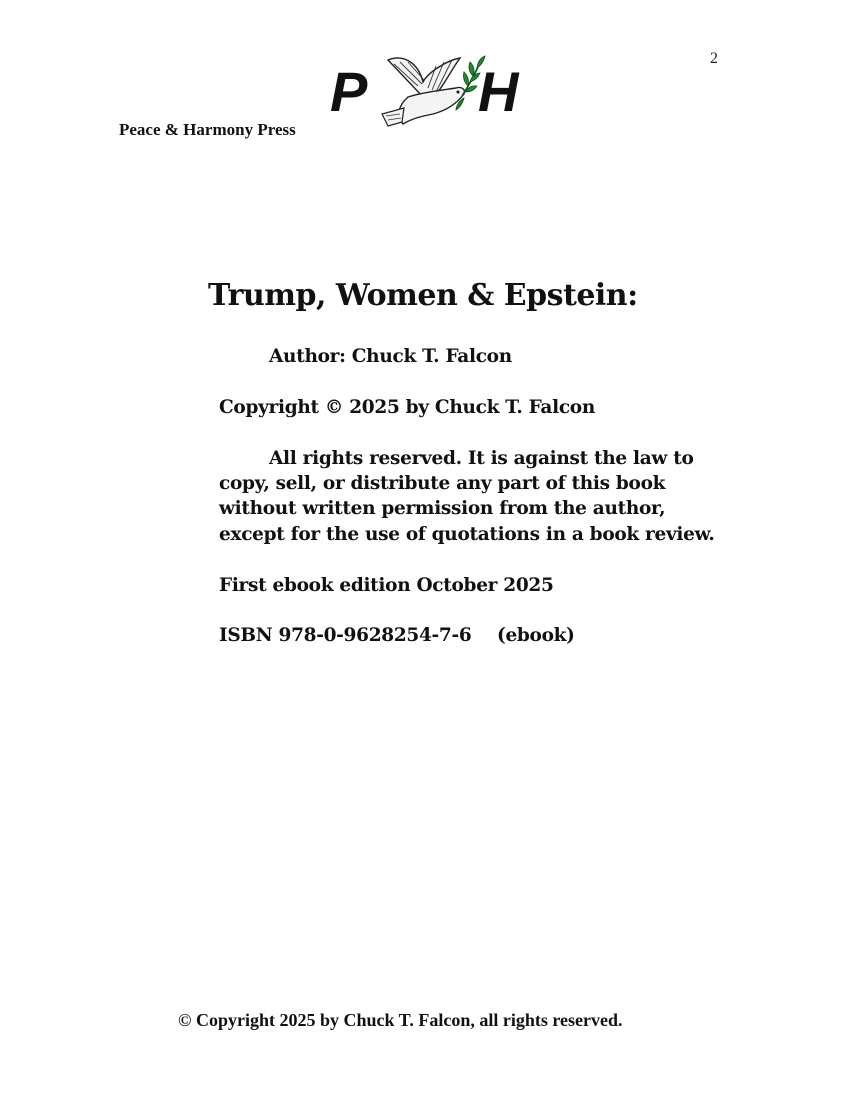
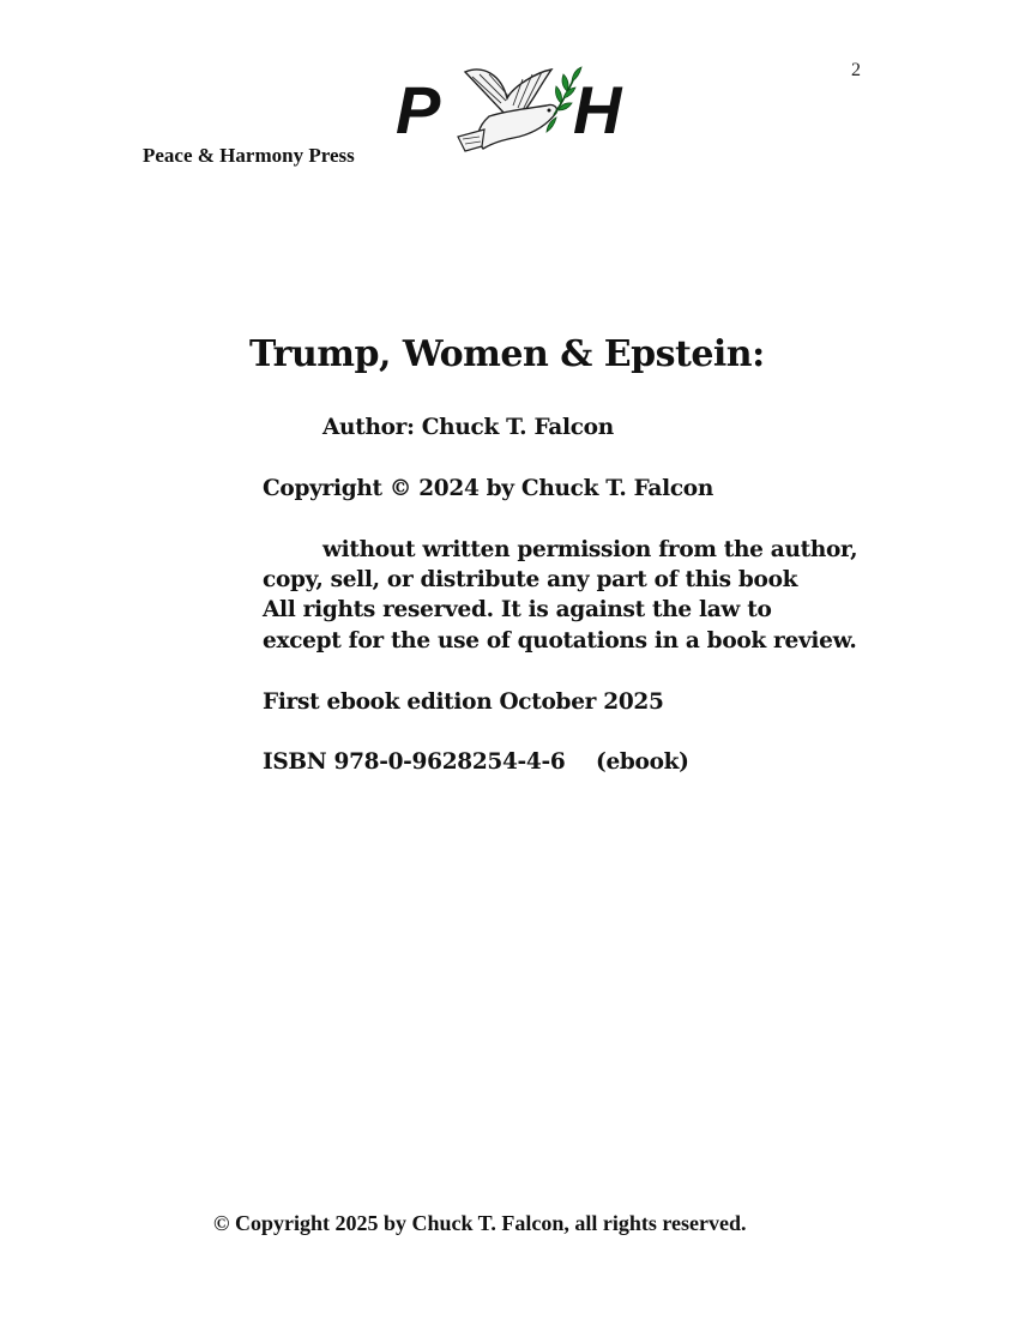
  2
  Peace & Harmony Press
  P
  H
  Trump, Women & Epstein:
  Author: Chuck T. Falcon
- Copyright © 2025 by Chuck T. Falcon
+ Copyright © 2024 by Chuck T. Falcon
- All rights reserved. It is against the law to
+ without written permission from the author,
  copy, sell, or distribute any part of this book
- without written permission from the author,
+ All rights reserved. It is against the law to
  except for the use of quotations in a book review.
  First ebook edition October 2025
- ISBN 978-0-9628254-7-6
+ ISBN 978-0-9628254-4-6
  (ebook)
  © Copyright 2025 by Chuck T. Falcon, all rights reserved.
